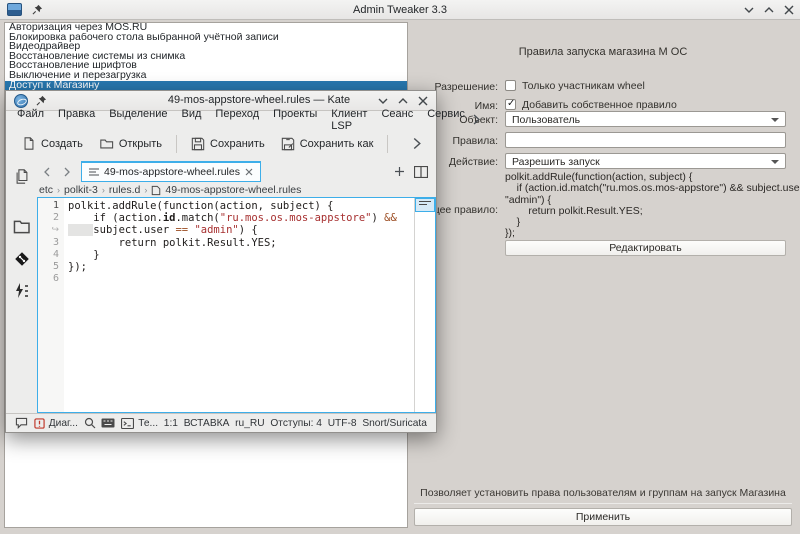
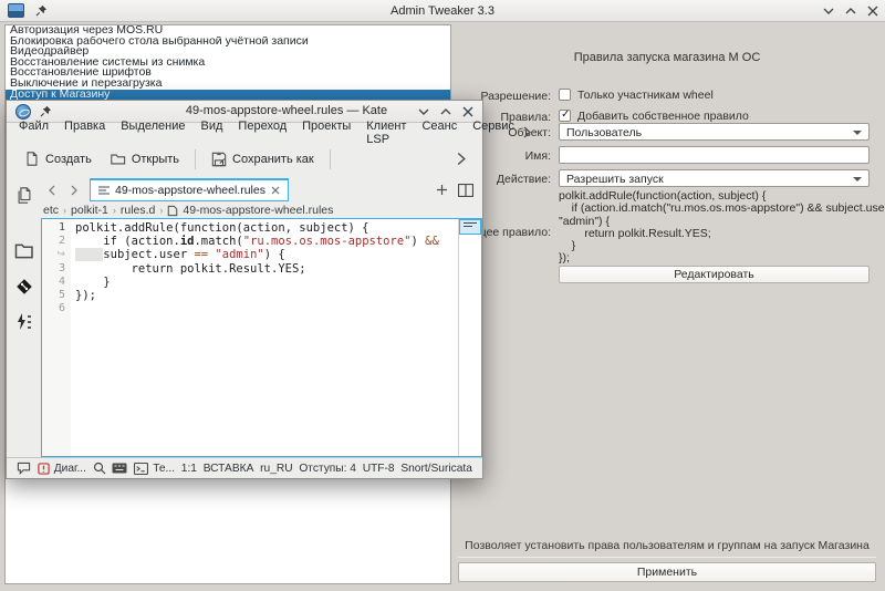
  Admin Tweaker 3.3
  Авторизация через MOS.RU
  Блокировка рабочего стола выбранной учётной записи
  Видеодрайвер
  Восстановление системы из снимка
  Восстановление шрифтов
  Выключение и перезагрузка
  Доступ к Магазину
  Правила запуска магазина М ОС
  Разрешение:
  Только участникам wheel
- Имя:
+ Правила:
  Добавить собственное правило
  Объект:
  Пользователь
- Правила:
+ Имя:
  Действие:
  Разрешить запуск
  polkit.addRule(function(action, subject) {
  if (action.id.match("ru.mos.os.mos-appstore") && subject.use
  "admin") {
  return polkit.Result.YES;
  }
  });
  Редактировать
  Позволяет установить права пользователям и группам на запуск Магазина
  Применить
  49-mos-appstore-wheel.rules — Kate
  Файл
  Правка
  Выделение
  Вид
  Переход
  Проекты
  Клиент LSP
  Сеанс
  Сервис
  Создать
  Открыть
- Сохранить
  Сохранить как
  49-mos-appstore-wheel.rules
  etc
  ›
- polkit-3
+ polkit-1
  ›
  rules.d
  ›
  49-mos-appstore-wheel.rules
  1
  2
  ↪
  3
  4
  5
  6
  polkit.addRule(function(action, subject) {
  if (action.id.match("ru.mos.os.mos-appstore") &&
  subject.user == "admin") {
  return polkit.Result.YES;
  }
  });
  Диаг...
  Те...
  1:1
  ВСТАВКА
  ru_RU
  Отступы: 4
  UTF-8
  Snort/Suricata
